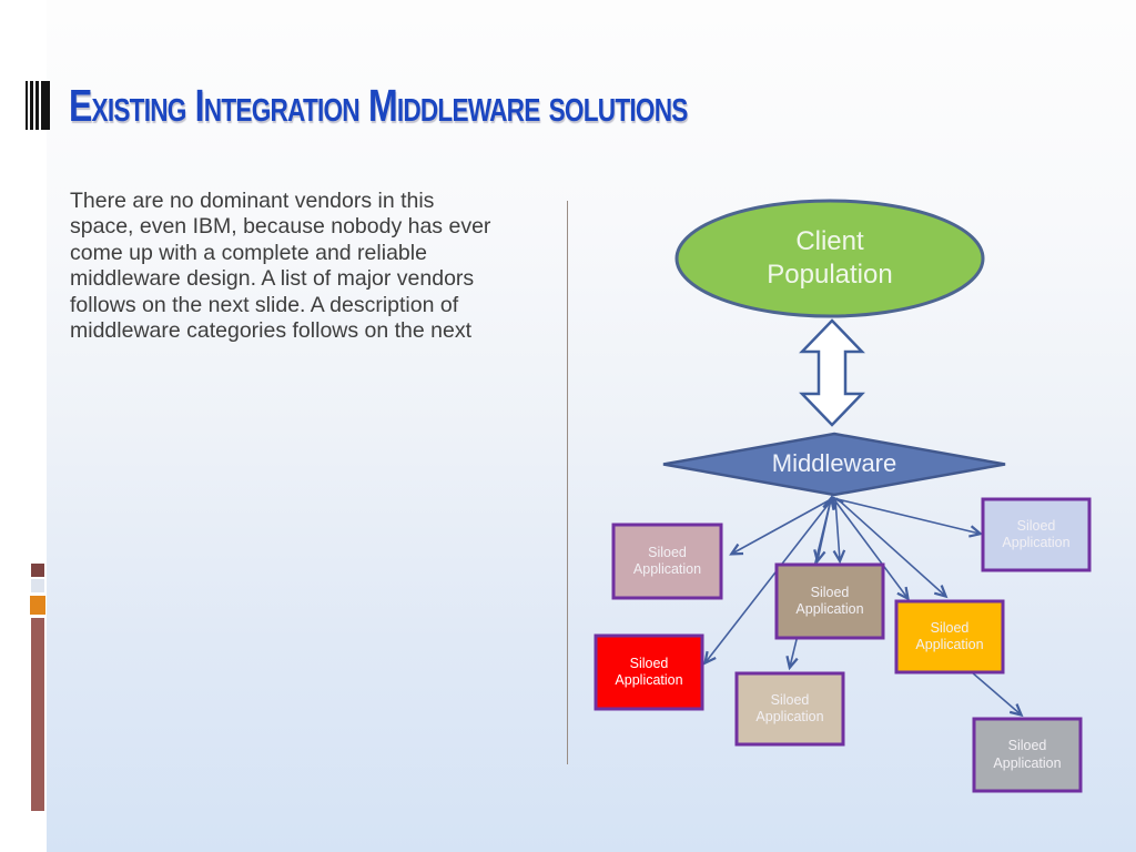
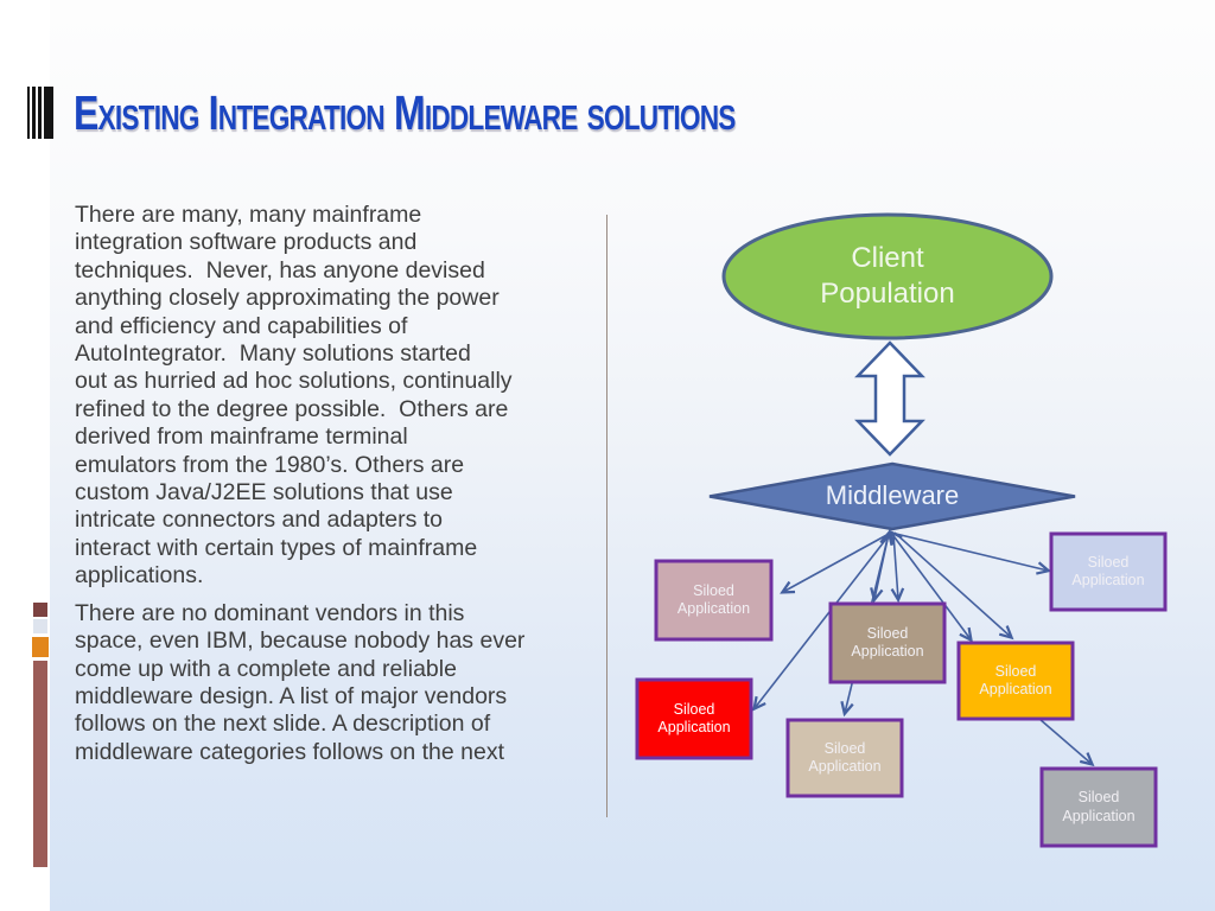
  Existing Integration Middleware solutions
+ There are many, many mainframe
+ integration software products and
+ techniques. Never, has anyone devised
+ anything closely approximating the power
+ and efficiency and capabilities of
+ AutoIntegrator. Many solutions started
+ out as hurried ad hoc solutions, continually
+ refined to the degree possible. Others are
+ derived from mainframe terminal
+ emulators from the 1980’s. Others are
+ custom Java/J2EE solutions that use
+ intricate connectors and adapters to
+ interact with certain types of mainframe
+ applications.
  There are no dominant vendors in this
  space, even IBM, because nobody has ever
  come up with a complete and reliable
  middleware design. A list of major vendors
  follows on the next slide. A description of
  middleware categories follows on the next
  Client
  Population
  Middleware
  Siloed
  Application
  Siloed
  Application
  Siloed
  Application
  Siloed
  Application
  Siloed
  Application
  Siloed
  Application
  Siloed
  Application
